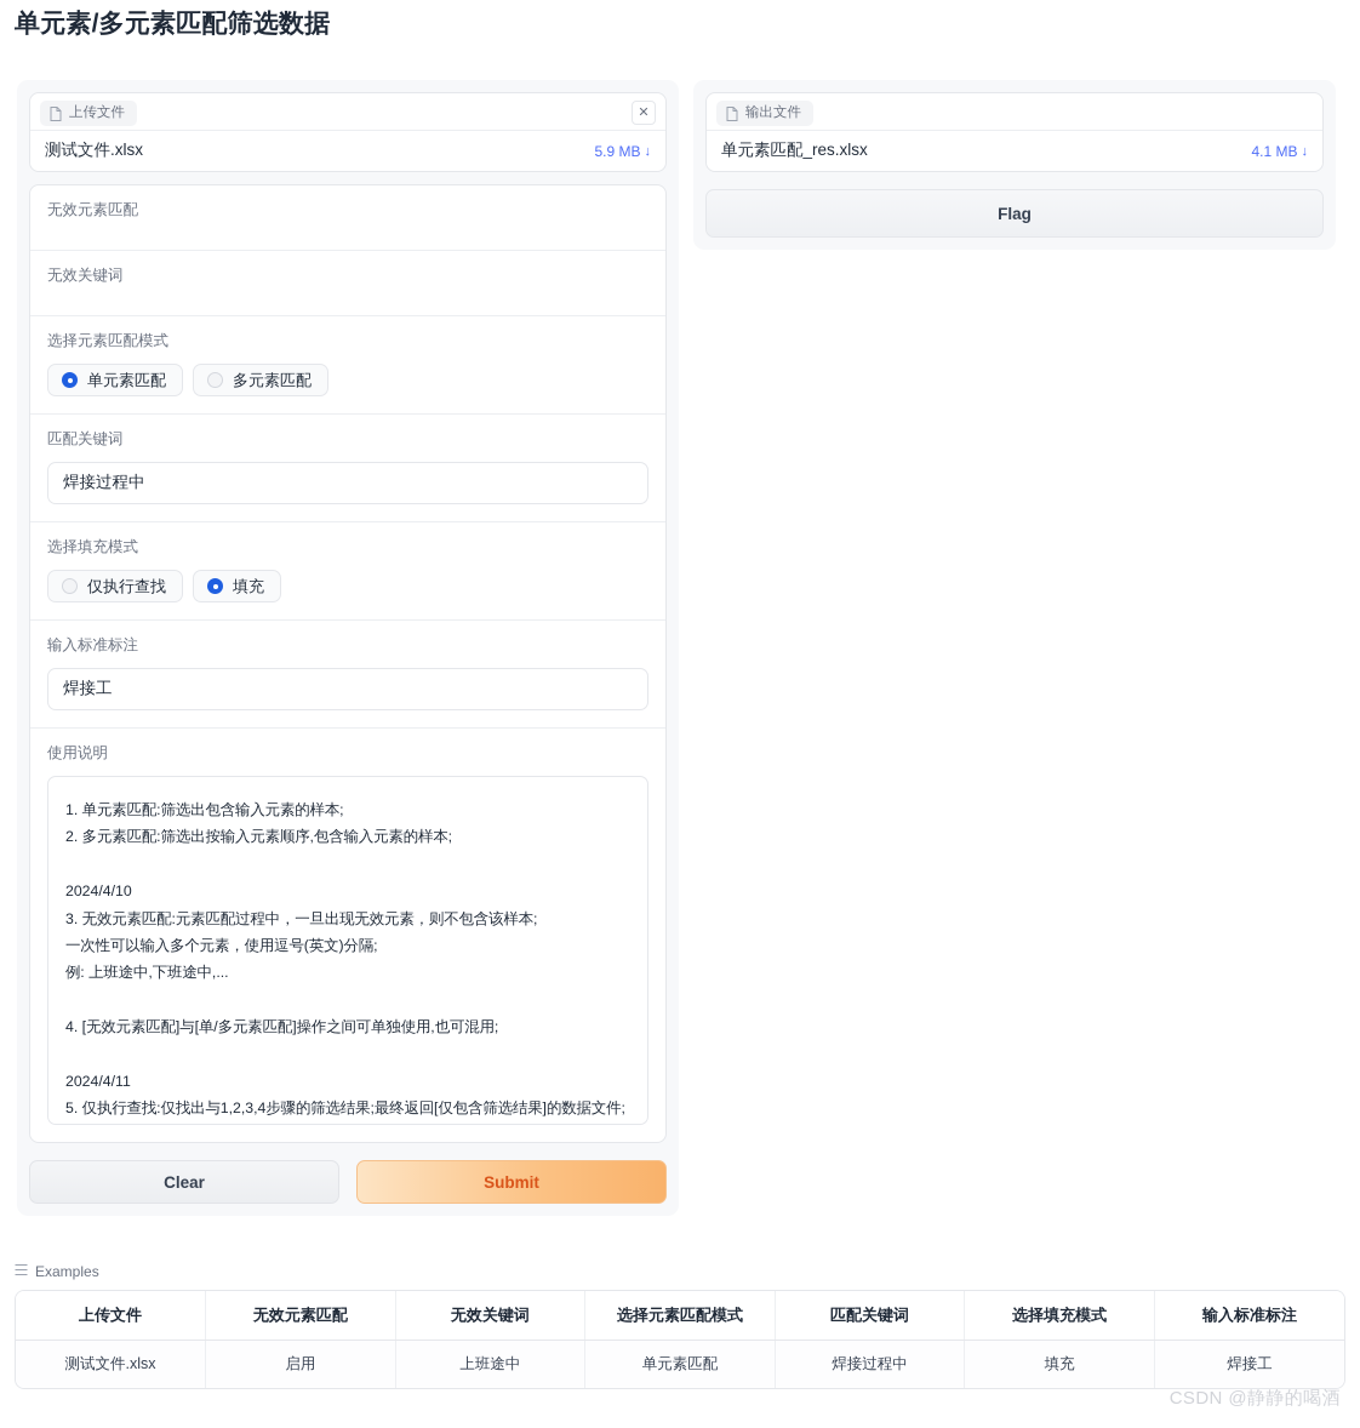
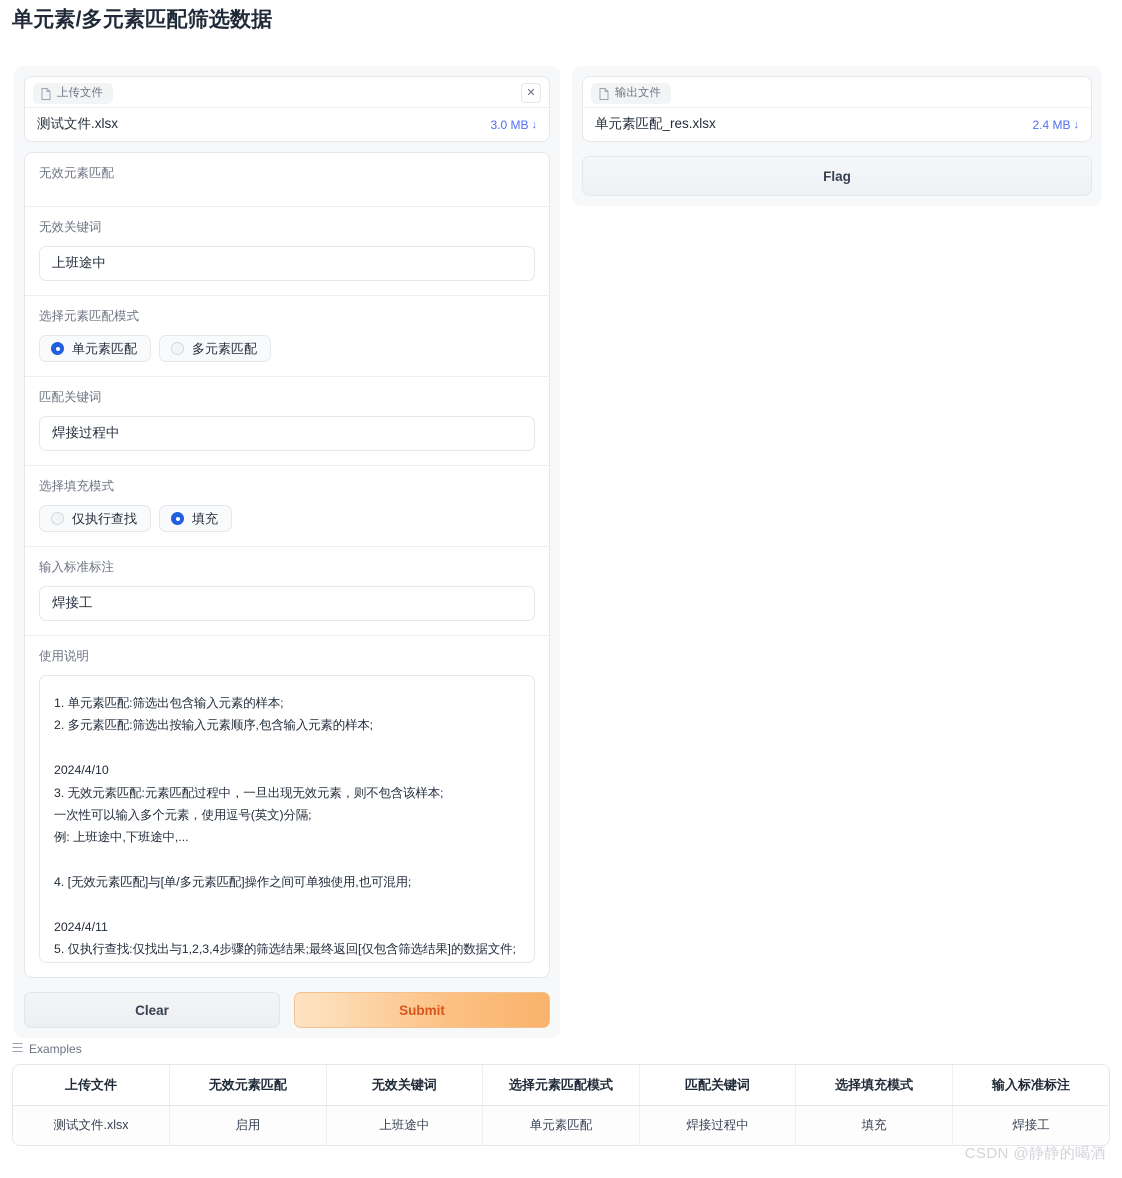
  单元素/多元素匹配筛选数据
  上传文件
  ✕
  测试文件.xlsx
- 5.9 MB
+ 3.0 MB
  ↓
  无效元素匹配
  无效关键词
+ 上班途中
  选择元素匹配模式
  单元素匹配
  多元素匹配
  匹配关键词
  焊接过程中
  选择填充模式
  仅执行查找
  填充
  输入标准标注
  焊接工
  使用说明
  1. 单元素匹配:筛选出包含输入元素的样本;
  2. 多元素匹配:筛选出按输入元素顺序,包含输入元素的样本;
  2024/4/10
  3. 无效元素匹配:元素匹配过程中，一旦出现无效元素，则不包含该样本;
  一次性可以输入多个元素，使用逗号(英文)分隔;
  例: 上班途中,下班途中,...
  4. [无效元素匹配]与[单/多元素匹配]操作之间可单独使用,也可混用;
  2024/4/11
  5. 仅执行查找:仅找出与1,2,3,4步骤的筛选结果;最终返回[仅包含筛选结果]的数据文件;
  Clear
  Submit
  输出文件
  单元素匹配_res.xlsx
- 4.1 MB
+ 2.4 MB
  ↓
  Flag
  Examples
  上传文件	无效元素匹配	无效关键词	选择元素匹配模式	匹配关键词	选择填充模式	输入标准标注
  测试文件.xlsx	启用	上班途中	单元素匹配	焊接过程中	填充	焊接工
  CSDN @静静的喝酒
